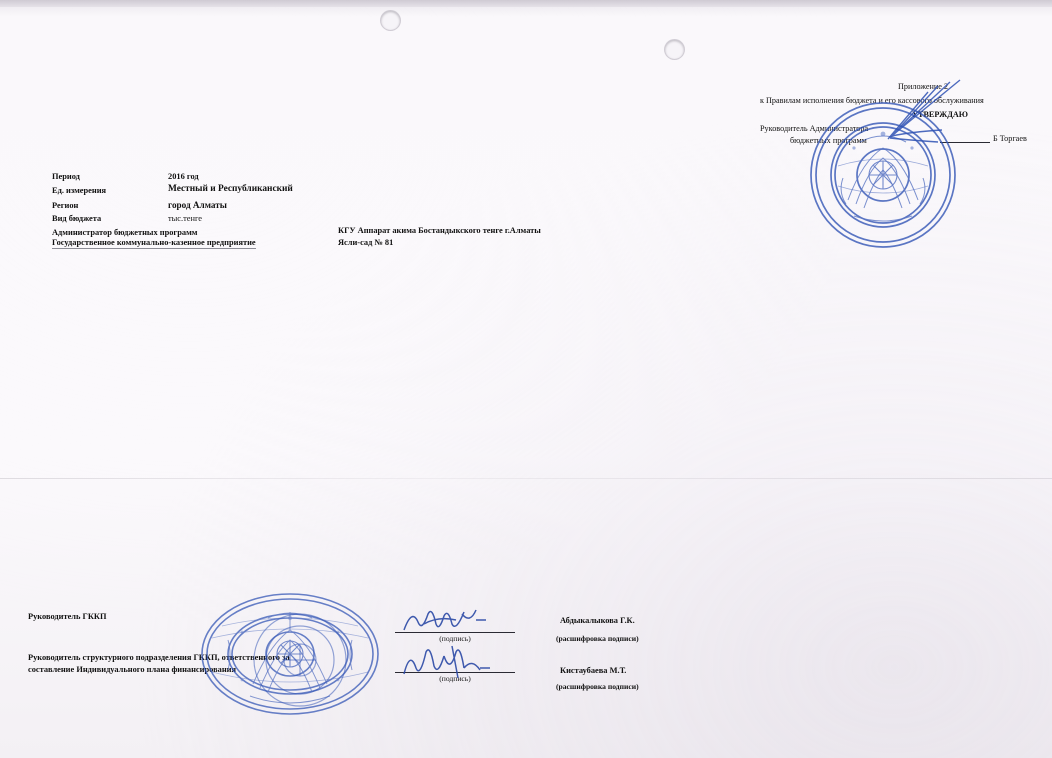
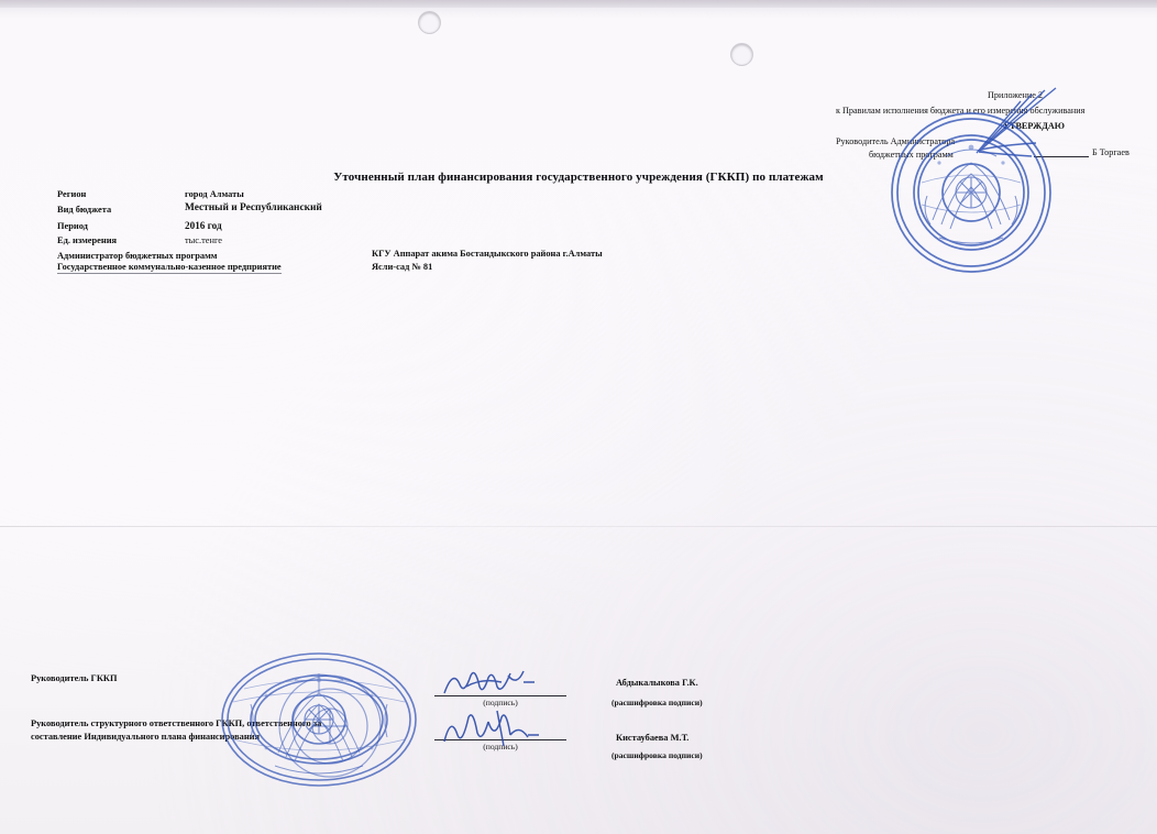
  Приложение 2
- к Правилам исполнения бюджета и его кассового обслуживания
+ к Правилам исполнения бюджета и его измерения обслуживания
  УТВЕРЖДАЮ
  Руководитель Администратора
  бюджетных программ
  Б Торгаев
+ Уточненный план финансирования государственного учреждения (ГККП) по платежам
- Период
+ Регион
- 2016 год
+ город Алматы
- Ед. измерения
+ Вид бюджета
  Местный и Республиканский
- Регион
+ Период
- город Алматы
+ 2016 год
- Вид бюджета
+ Ед. измерения
  тыс.тенге
  Администратор бюджетных программ
- КГУ Аппарат акима Бостандыкского тенге г.Алматы
+ КГУ Аппарат акима Бостандыкского района г.Алматы
  Государственное коммунально-казенное предприятие
  Ясли-сад № 81
  Руководитель ГККП
  (подпись)
  Абдыкалыкова Г.К.
  (расшифровка подписи)
- Руководитель структурного подразделения ГККП, ответственного за
+ Руководитель структурного ответственного ГККП, ответственного за
  составление Индивидуального плана финансирования
  (подпись)
  Кистаубаева М.Т.
  (расшифровка подписи)
